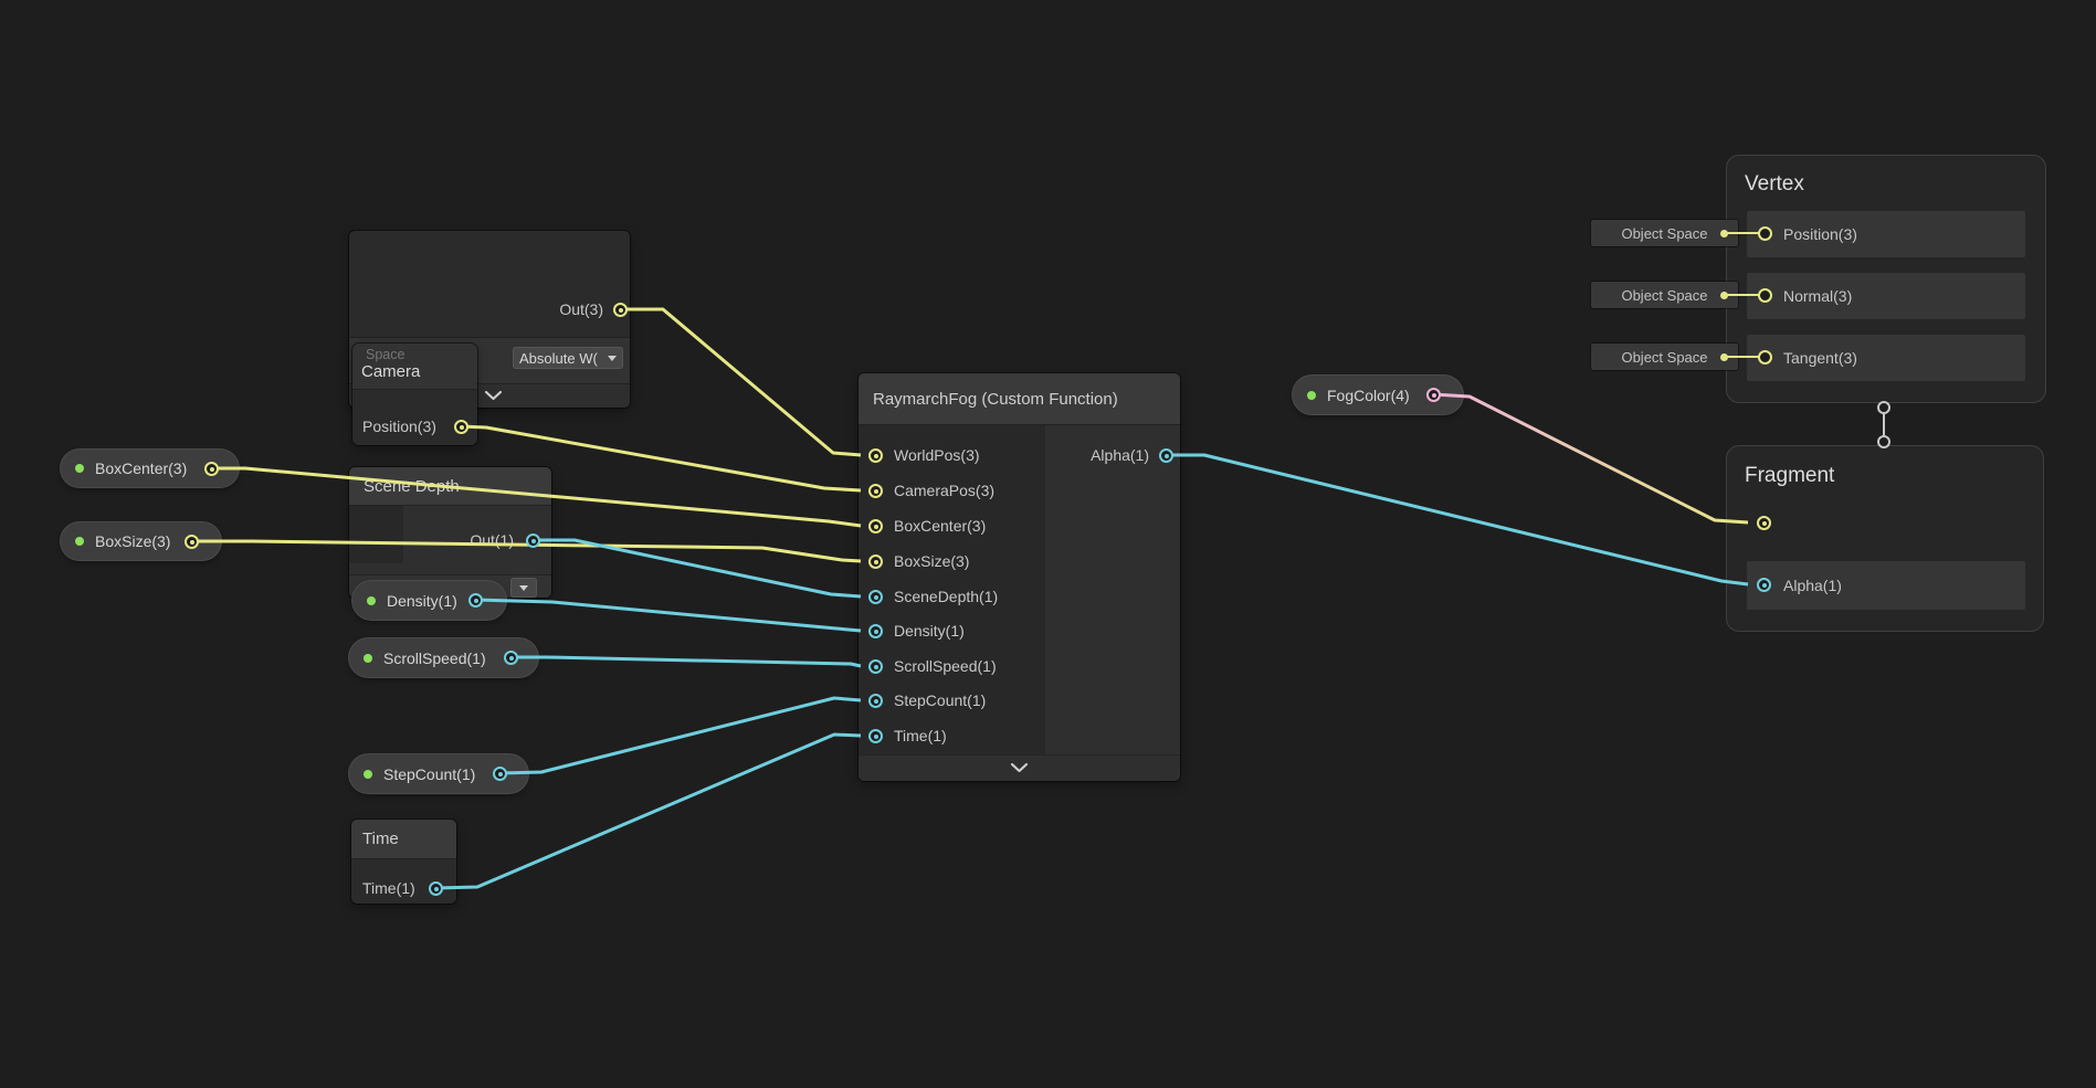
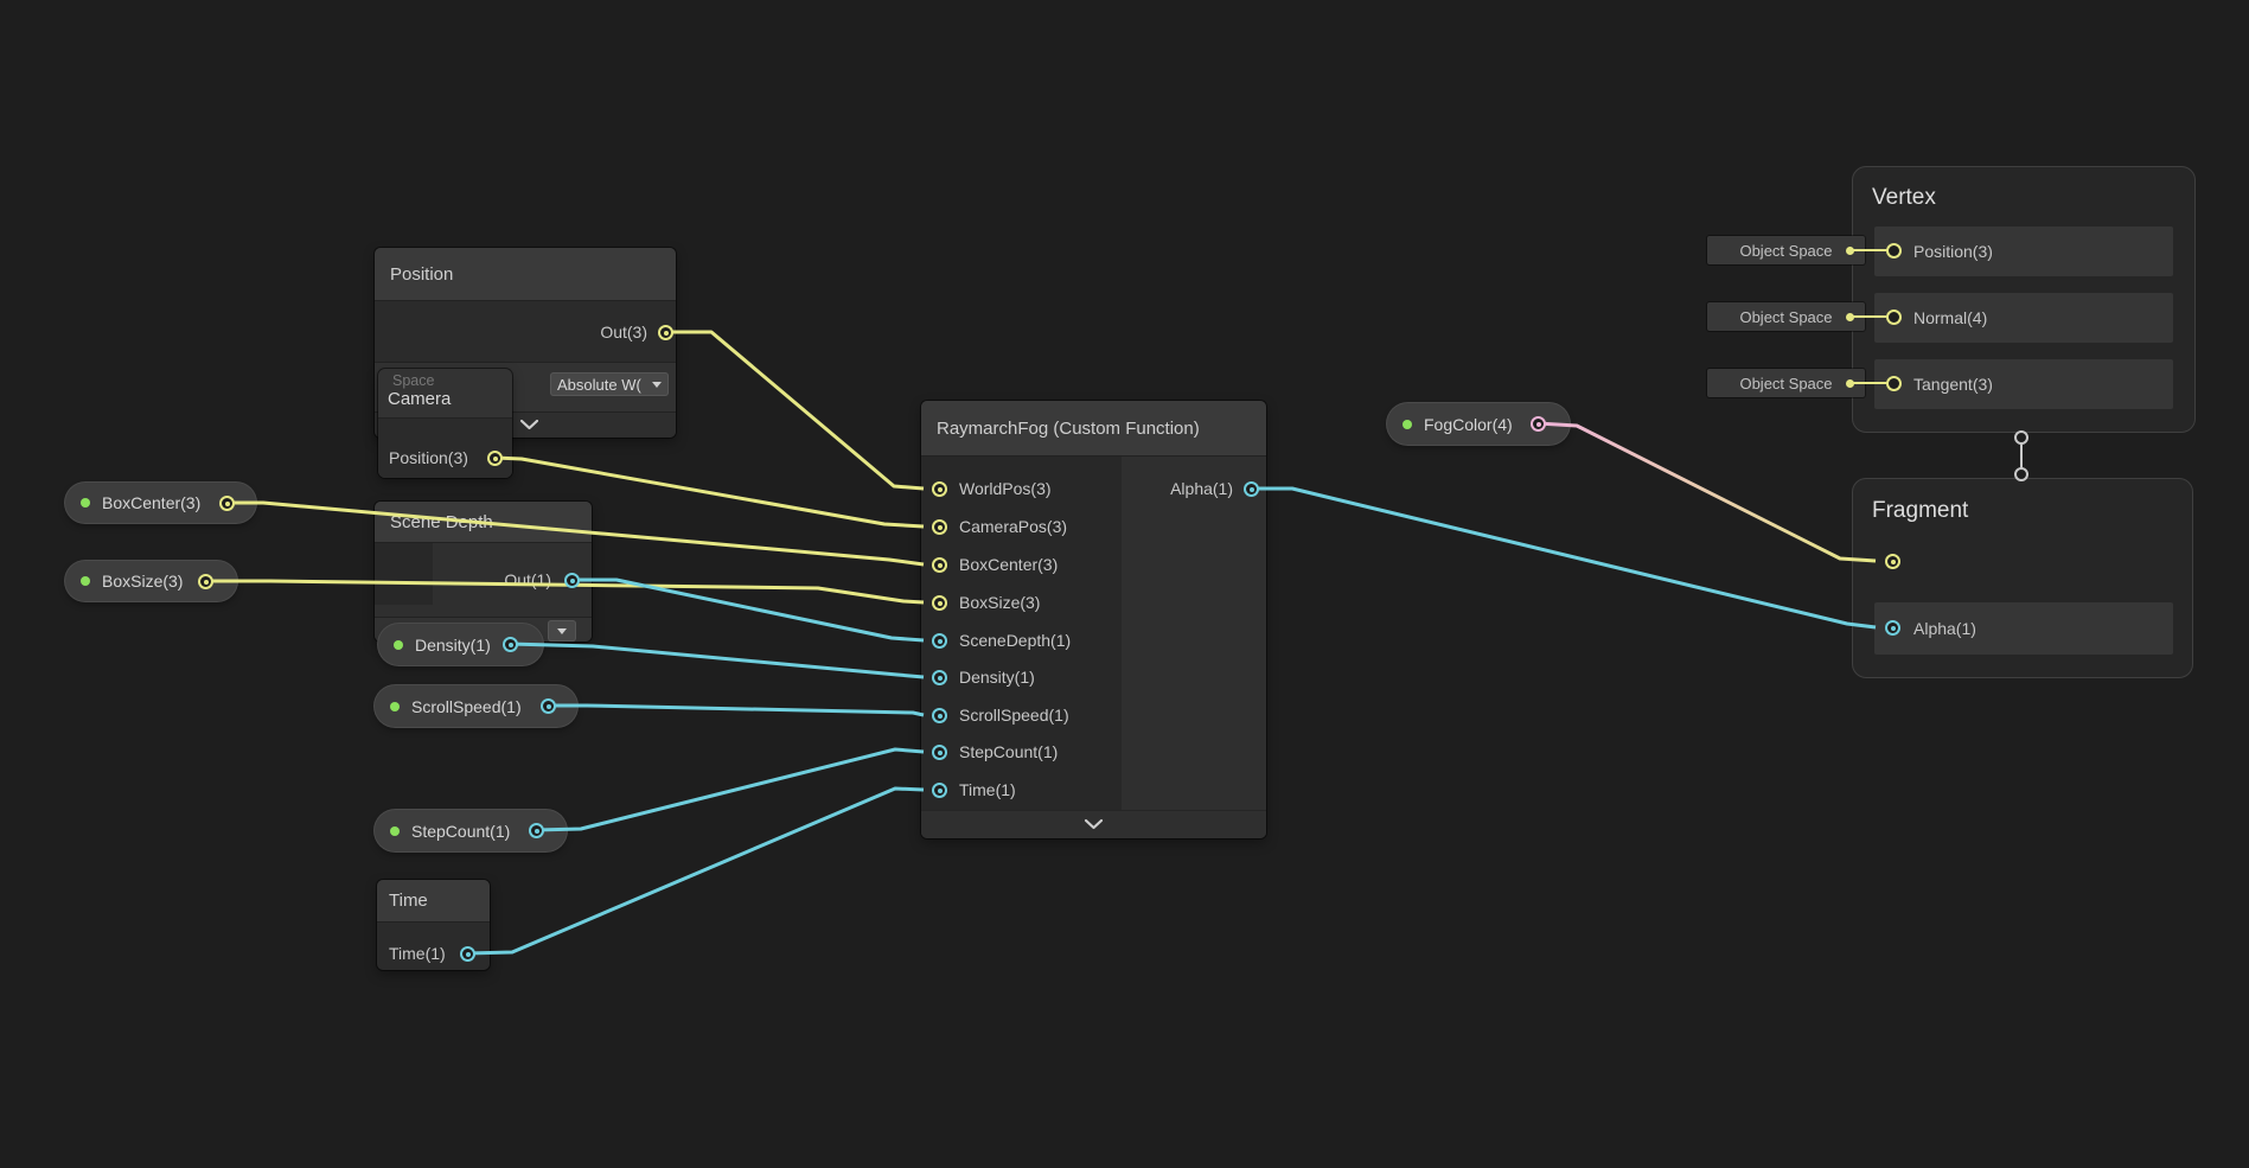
+ Position
  Out(3)
  Absolute W(
  Space
  Camera
  Position(3)
  Out(1)
  Time
  Time(1)
  RaymarchFog (Custom Function)
  WorldPos(3)
  CameraPos(3)
  BoxCenter(3)
  BoxSize(3)
  SceneDepth(1)
  Density(1)
  ScrollSpeed(1)
  StepCount(1)
  Time(1)
  Alpha(1)
  BoxCenter(3)
  BoxSize(3)
  Density(1)
  ScrollSpeed(1)
  StepCount(1)
  FogColor(4)
  Vertex
  Position(3)
- Normal(3)
+ Normal(4)
  Tangent(3)
  Object Space
  Object Space
  Object Space
  Fragment
  Alpha(1)
